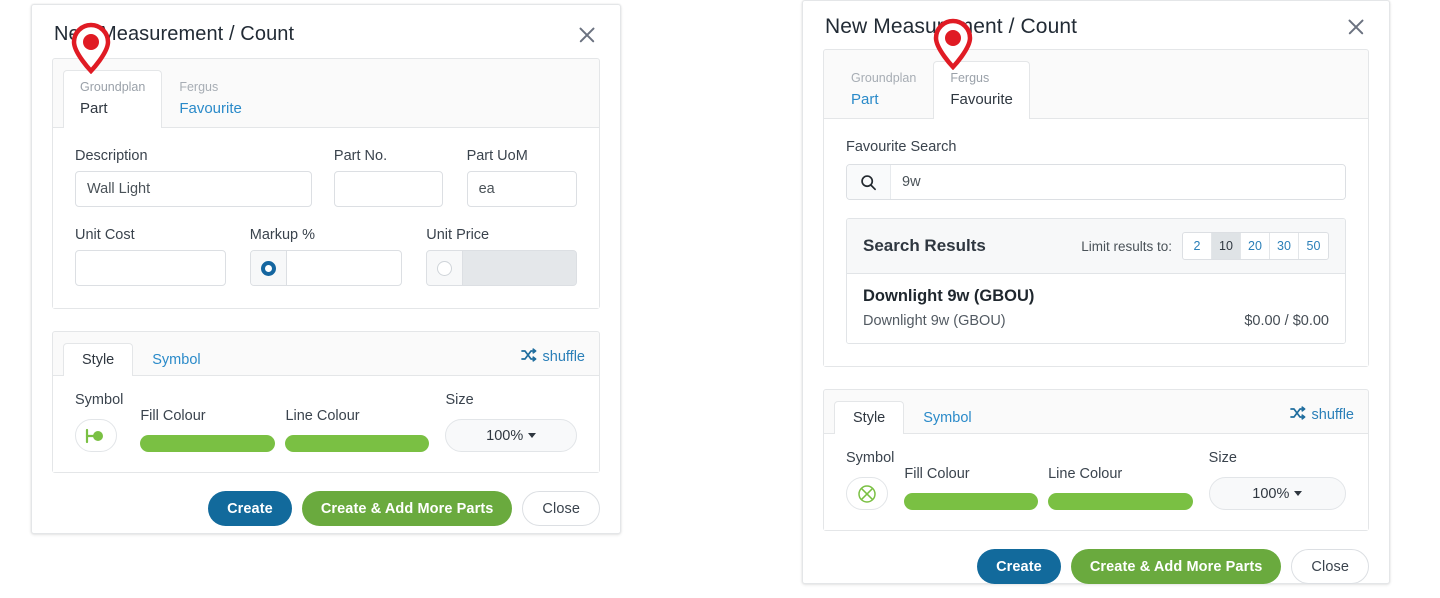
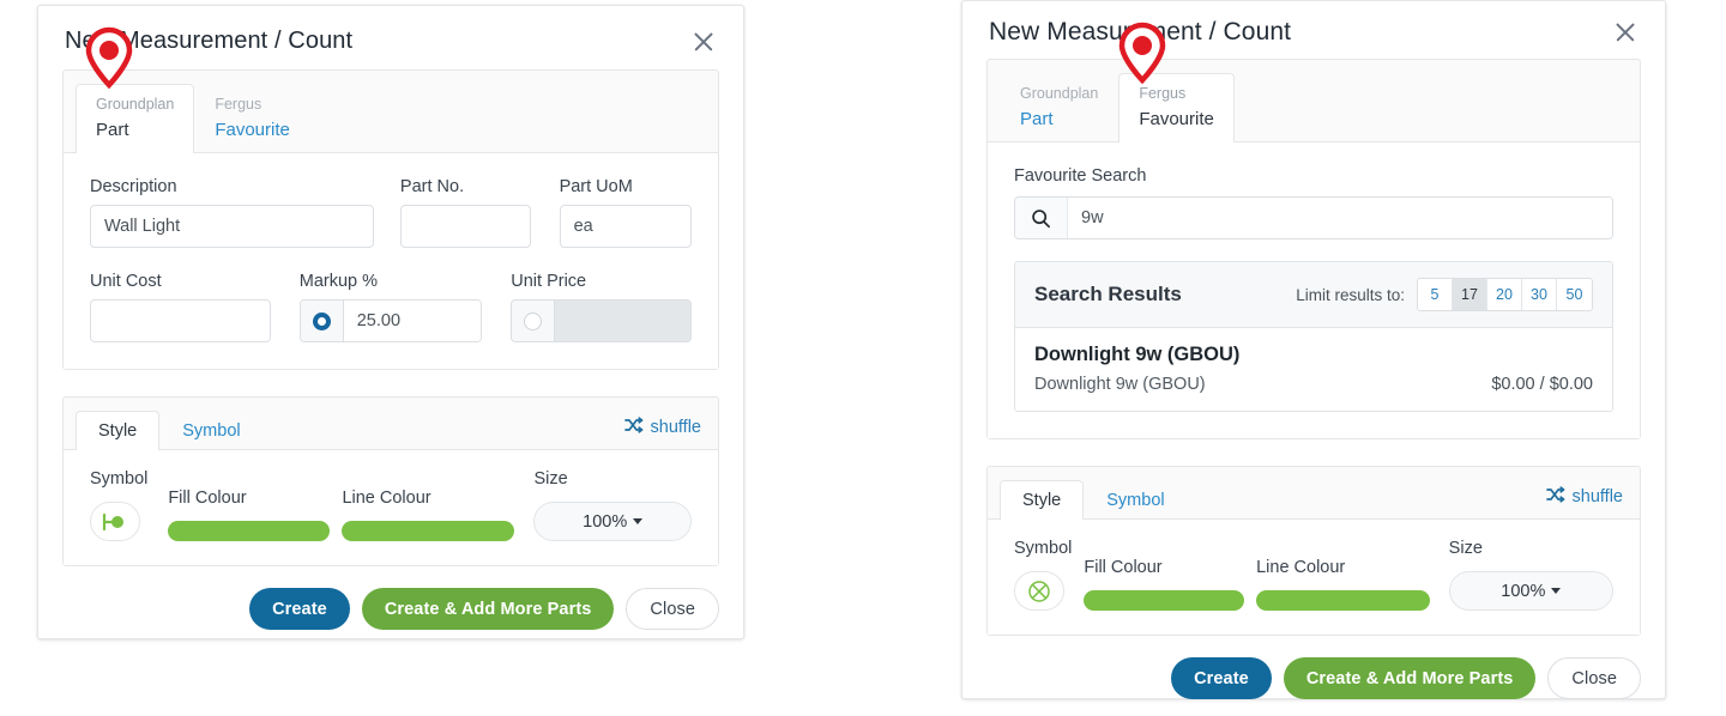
  Neasurement / Count
  Groundplan
  Part
  Fergus
  Favourite
  Description
  Wall Light
  Part No.
  Part UoM
  ea
  Unit Cost
  Markup %
+ 25.00
  Unit Price
  Style
  Symbol
  shuffle
  Symbol
  Fill Colour
  Line Colour
  Size
  100%
  Create
  Create & Add More Parts
  Close
  New Measuent / Count
  Groundplan
  Part
  Fergus
  Favourite
  Favourite Search
  9w
  Search Results
  Limit results to:
- 2
+ 5
- 10
+ 17
  20
  30
  50
  Downlight 9w (GBOU)
  Downlight 9w (GBOU)
  $0.00 / $0.00
  Style
  Symbol
  shuffle
  Symbol
  Fill Colour
  Line Colour
  Size
  100%
  Create
  Create & Add More Parts
  Close
